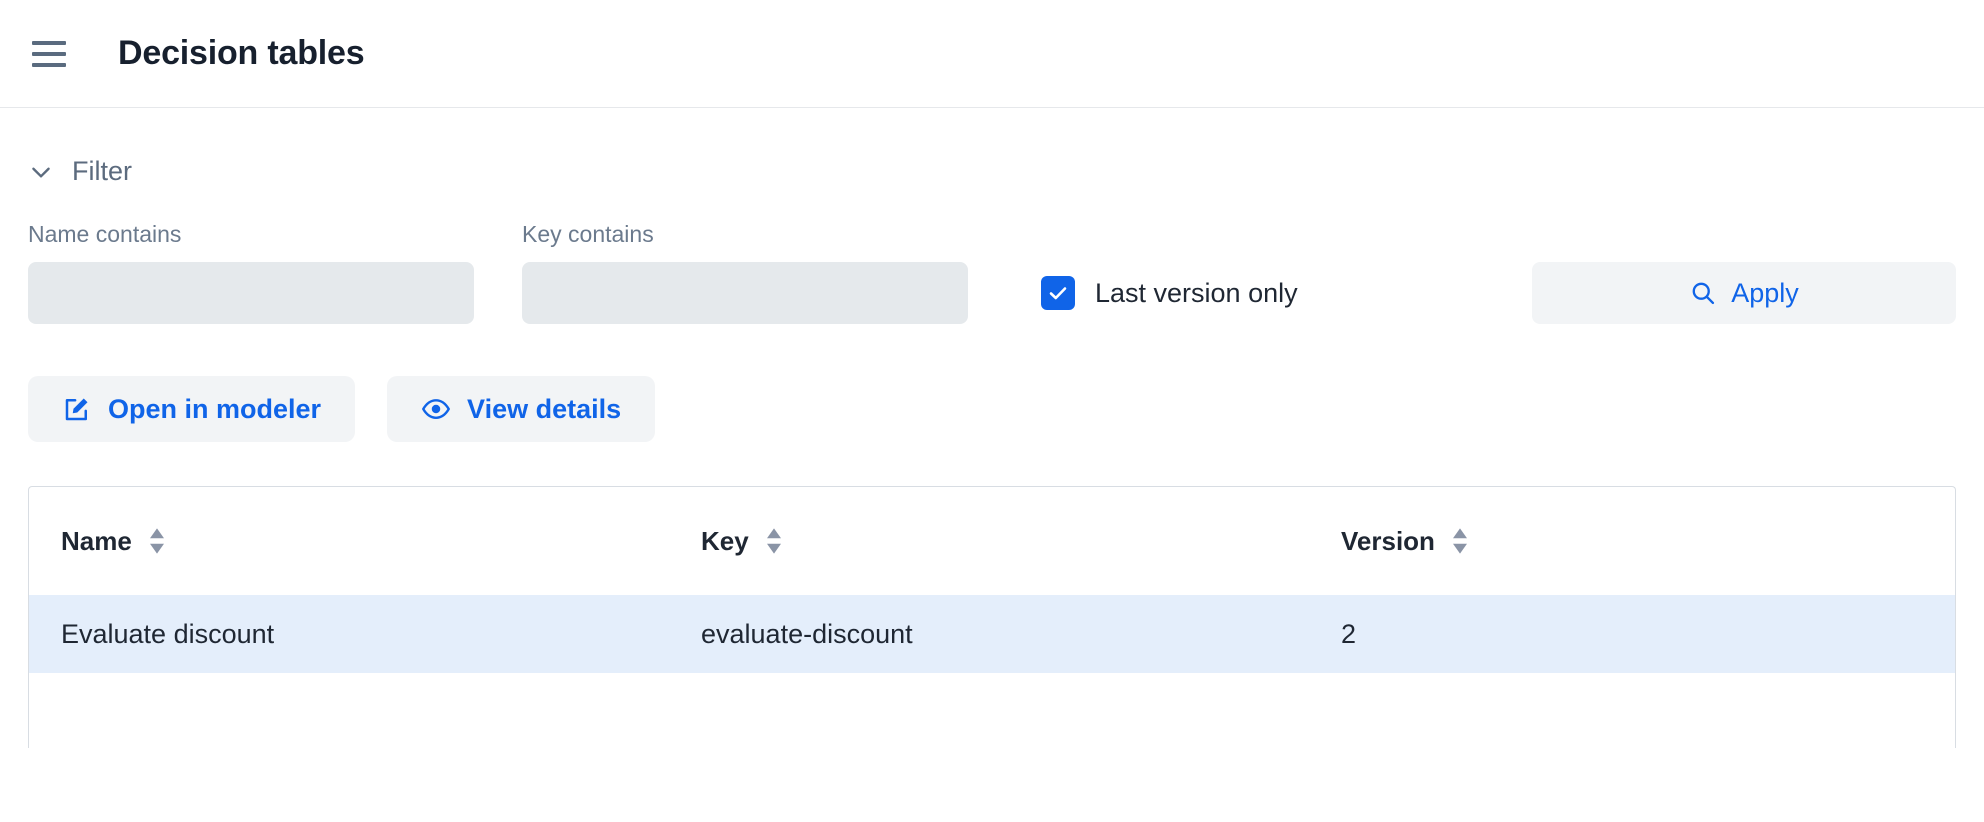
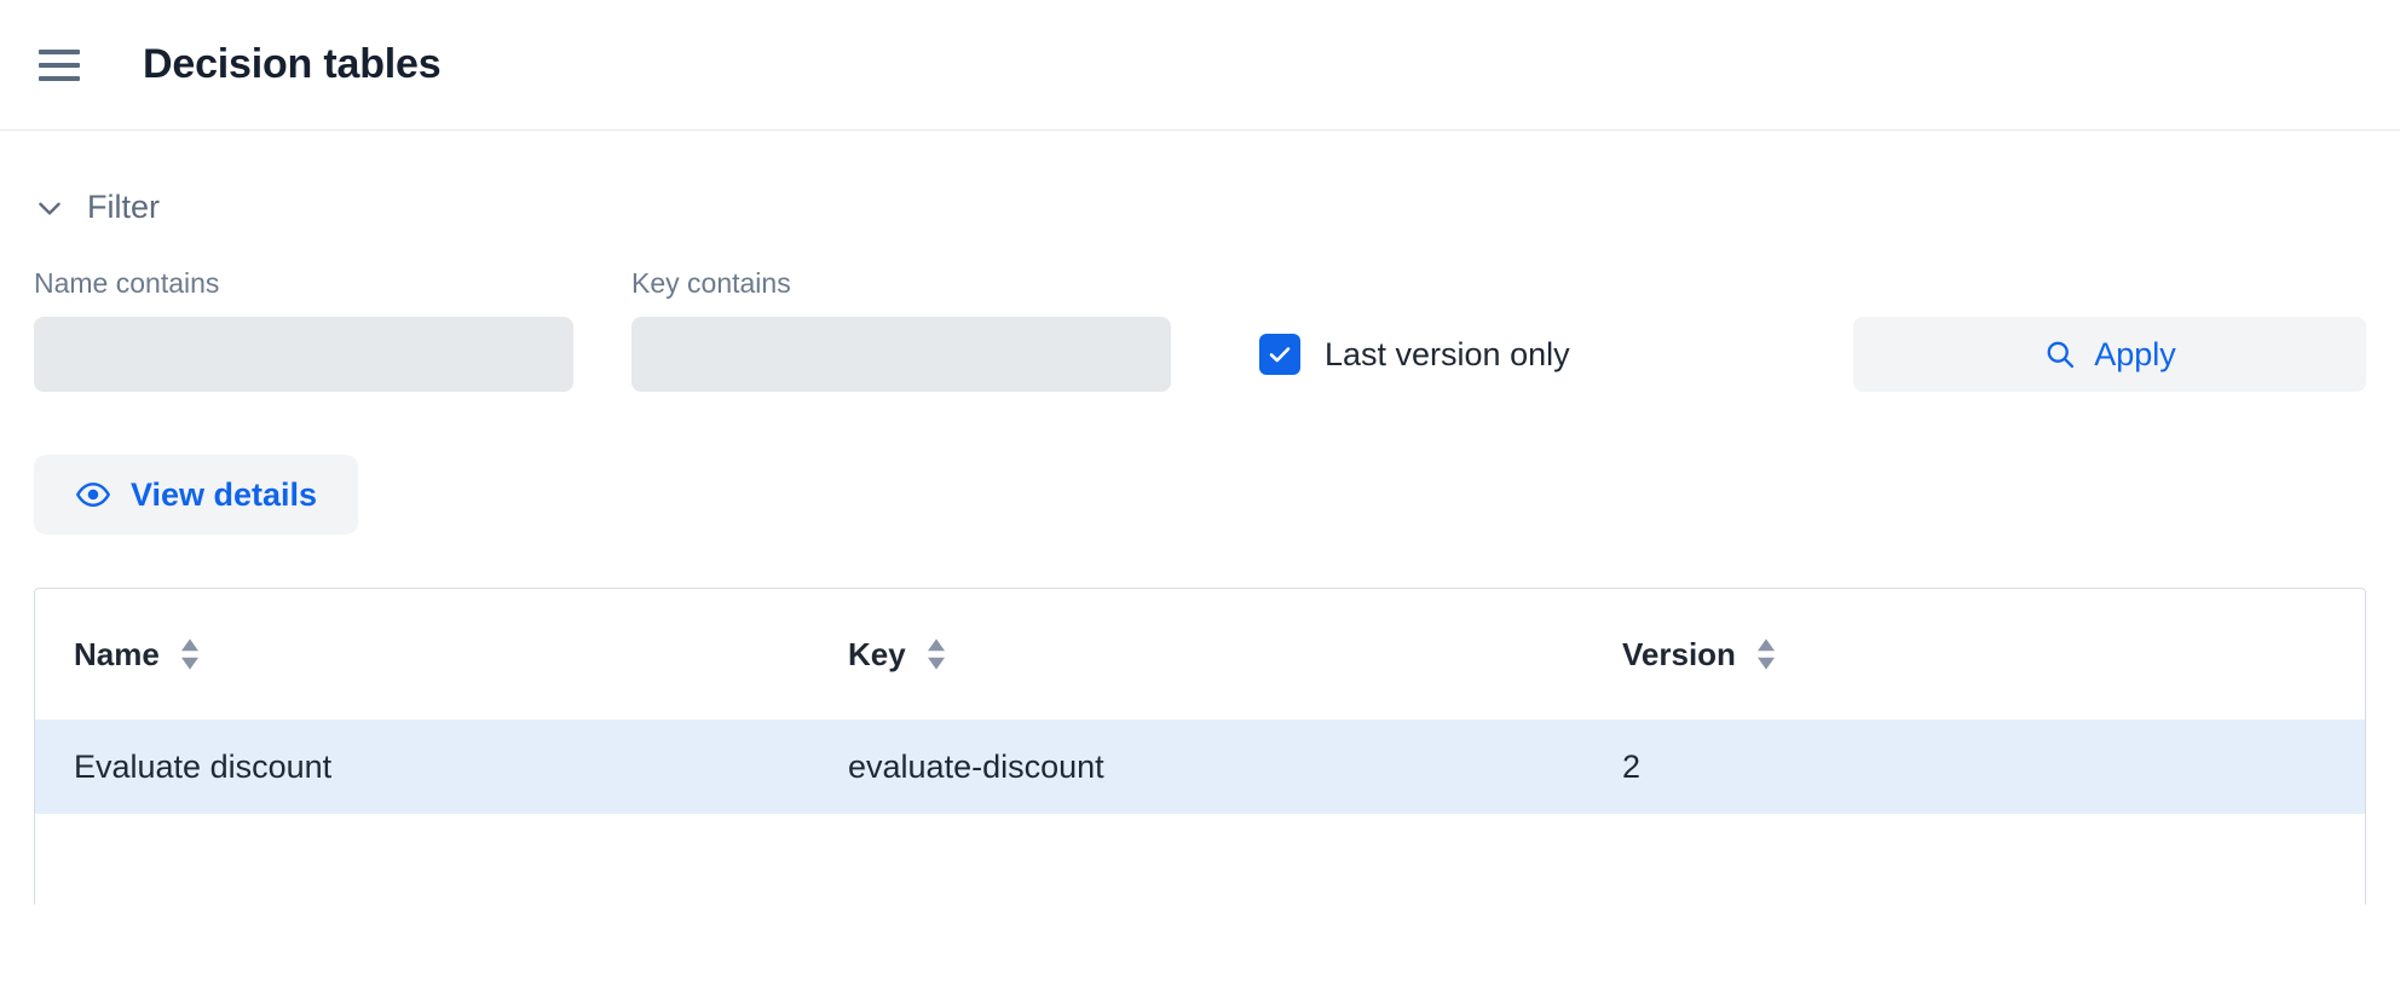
  Decision tables
  Filter
  Name contains
  Key contains
  Last version only
  Apply
- Open in modeler
  View details
  Name	Key	Version
  Evaluate discount	evaluate-discount	2
